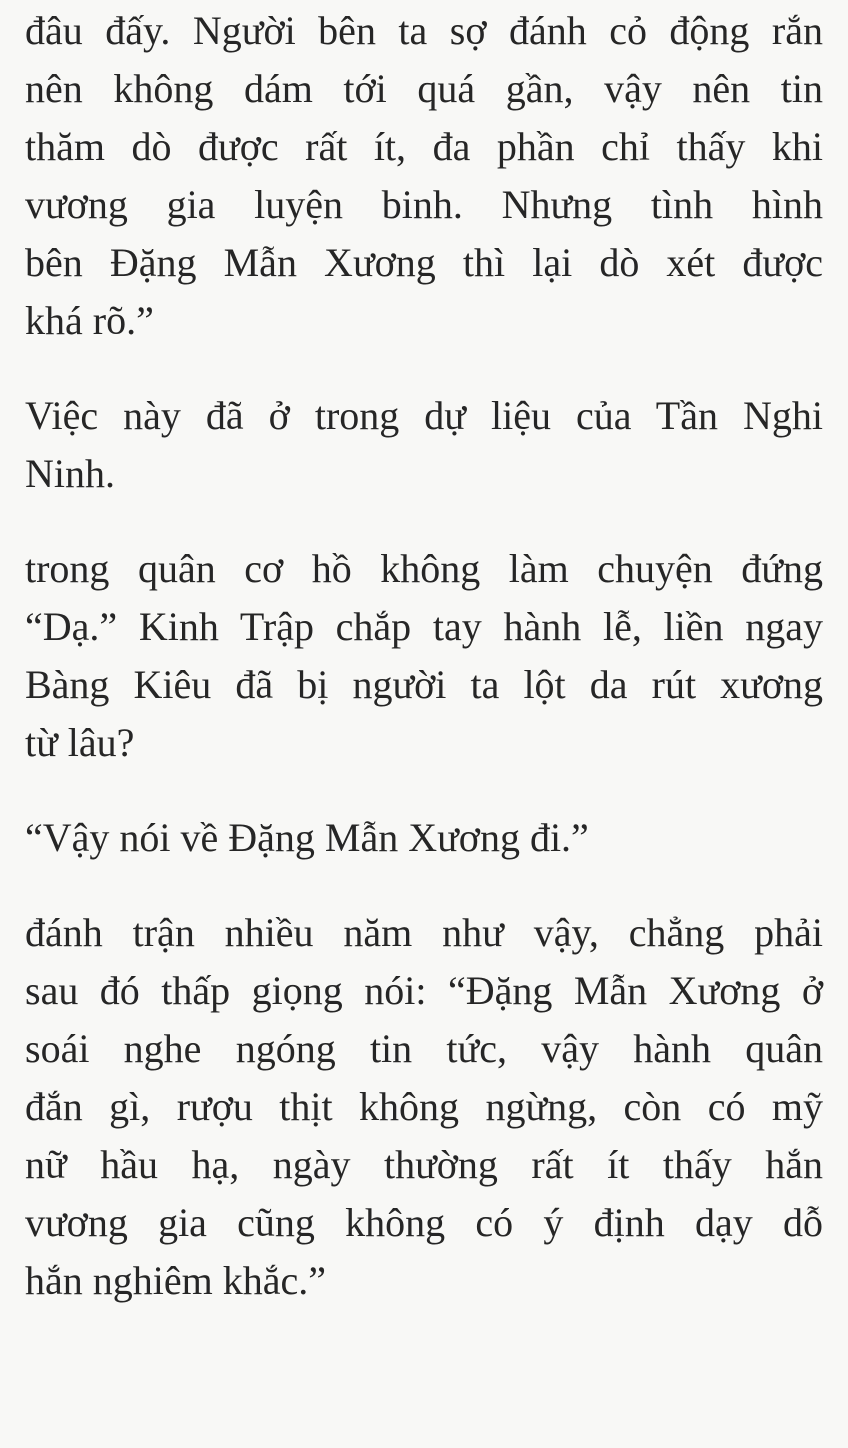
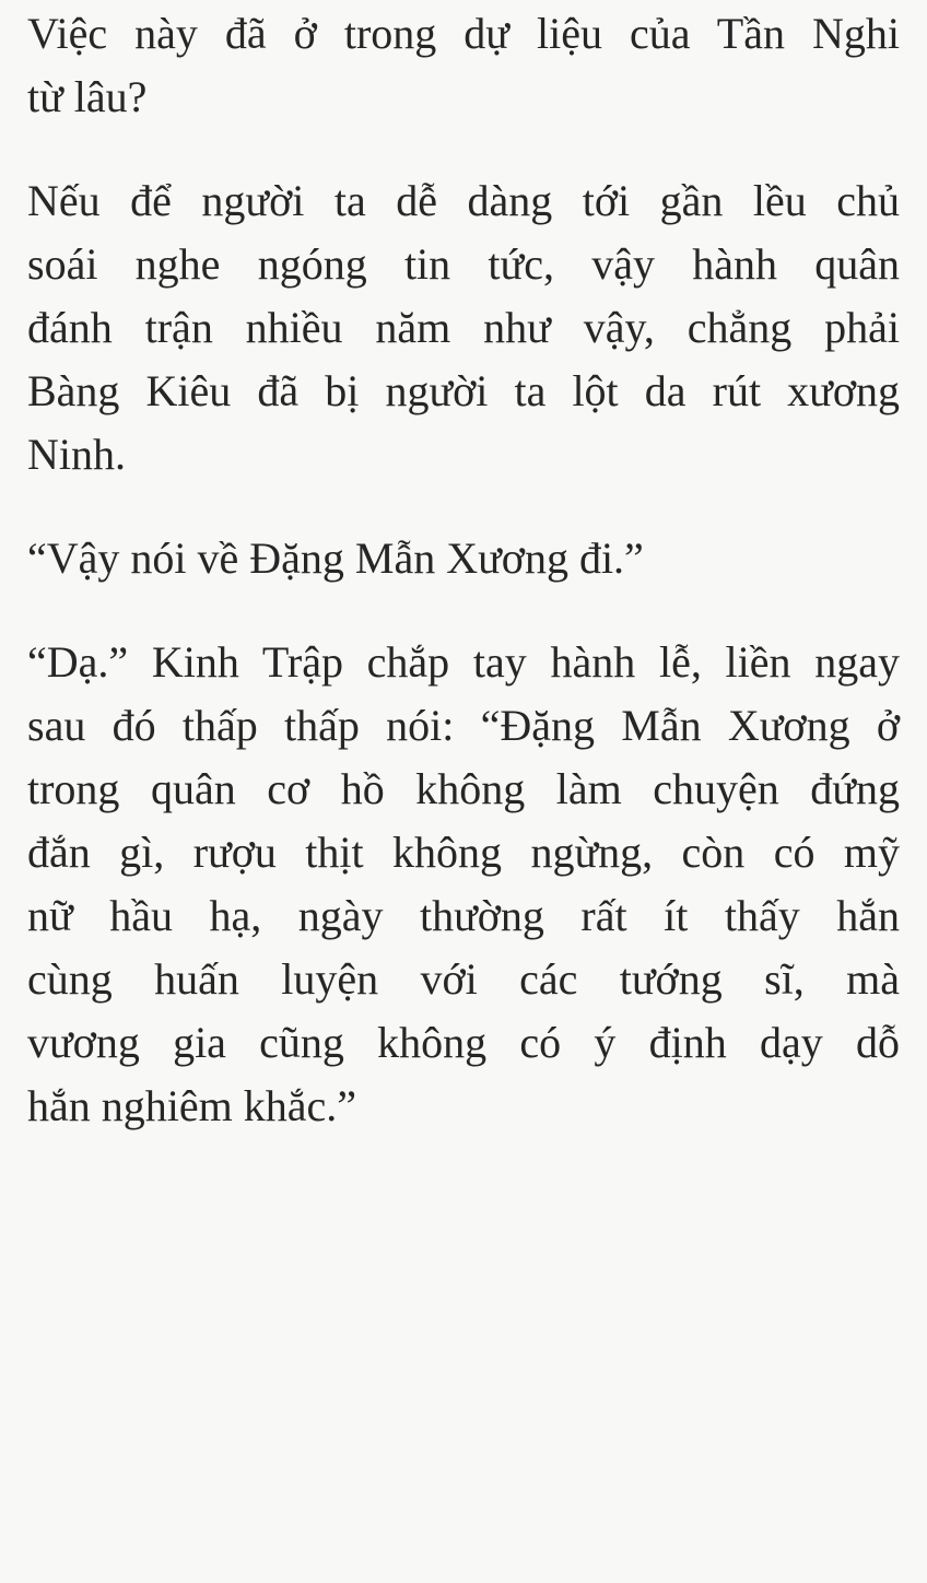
- đâu đấy. Người bên ta sợ đánh cỏ động rắn
- nên không dám tới quá gần, vậy nên tin
- thăm dò được rất ít, đa phần chỉ thấy khi
- vương gia luyện binh. Nhưng tình hình
- bên Đặng Mẫn Xương thì lại dò xét được
- khá rõ.”
  Việc này đã ở trong dự liệu của Tần Nghi
- Ninh.
+ từ lâu?
+ Nếu để người ta dễ dàng tới gần lều chủ
- trong quân cơ hồ không làm chuyện đứng
+ soái nghe ngóng tin tức, vậy hành quân
- “Dạ.” Kinh Trập chắp tay hành lễ, liền ngay
+ đánh trận nhiều năm như vậy, chẳng phải
  Bàng Kiêu đã bị người ta lột da rút xương
- từ lâu?
+ Ninh.
  “Vậy nói về Đặng Mẫn Xương đi.”
- đánh trận nhiều năm như vậy, chẳng phải
+ “Dạ.” Kinh Trập chắp tay hành lễ, liền ngay
- sau đó thấp giọng nói: “Đặng Mẫn Xương ở
+ sau đó thấp thấp nói: “Đặng Mẫn Xương ở
- soái nghe ngóng tin tức, vậy hành quân
+ trong quân cơ hồ không làm chuyện đứng
  đắn gì, rượu thịt không ngừng, còn có mỹ
  nữ hầu hạ, ngày thường rất ít thấy hắn
+ cùng huấn luyện với các tướng sĩ, mà
  vương gia cũng không có ý định dạy dỗ
  hắn nghiêm khắc.”
